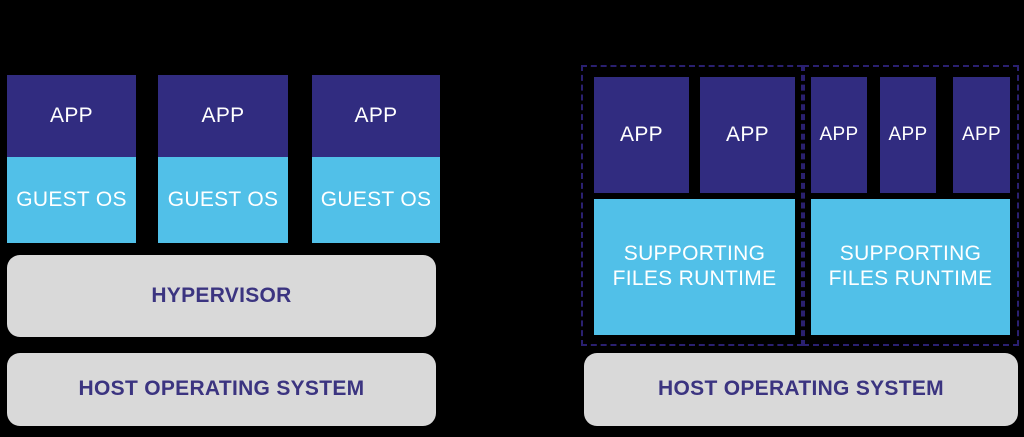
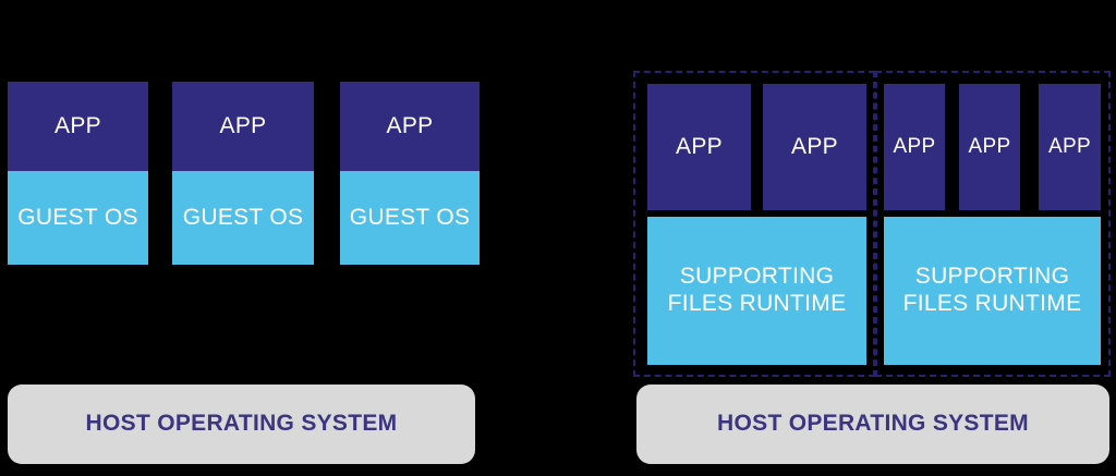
  APP
  GUEST OS
  APP
  GUEST OS
  APP
  GUEST OS
- HYPERVISOR
  HOST OPERATING SYSTEM
  APP
  APP
  SUPPORTING
  FILES RUNTIME
  APP
  APP
  APP
  SUPPORTING
  FILES RUNTIME
  HOST OPERATING SYSTEM
